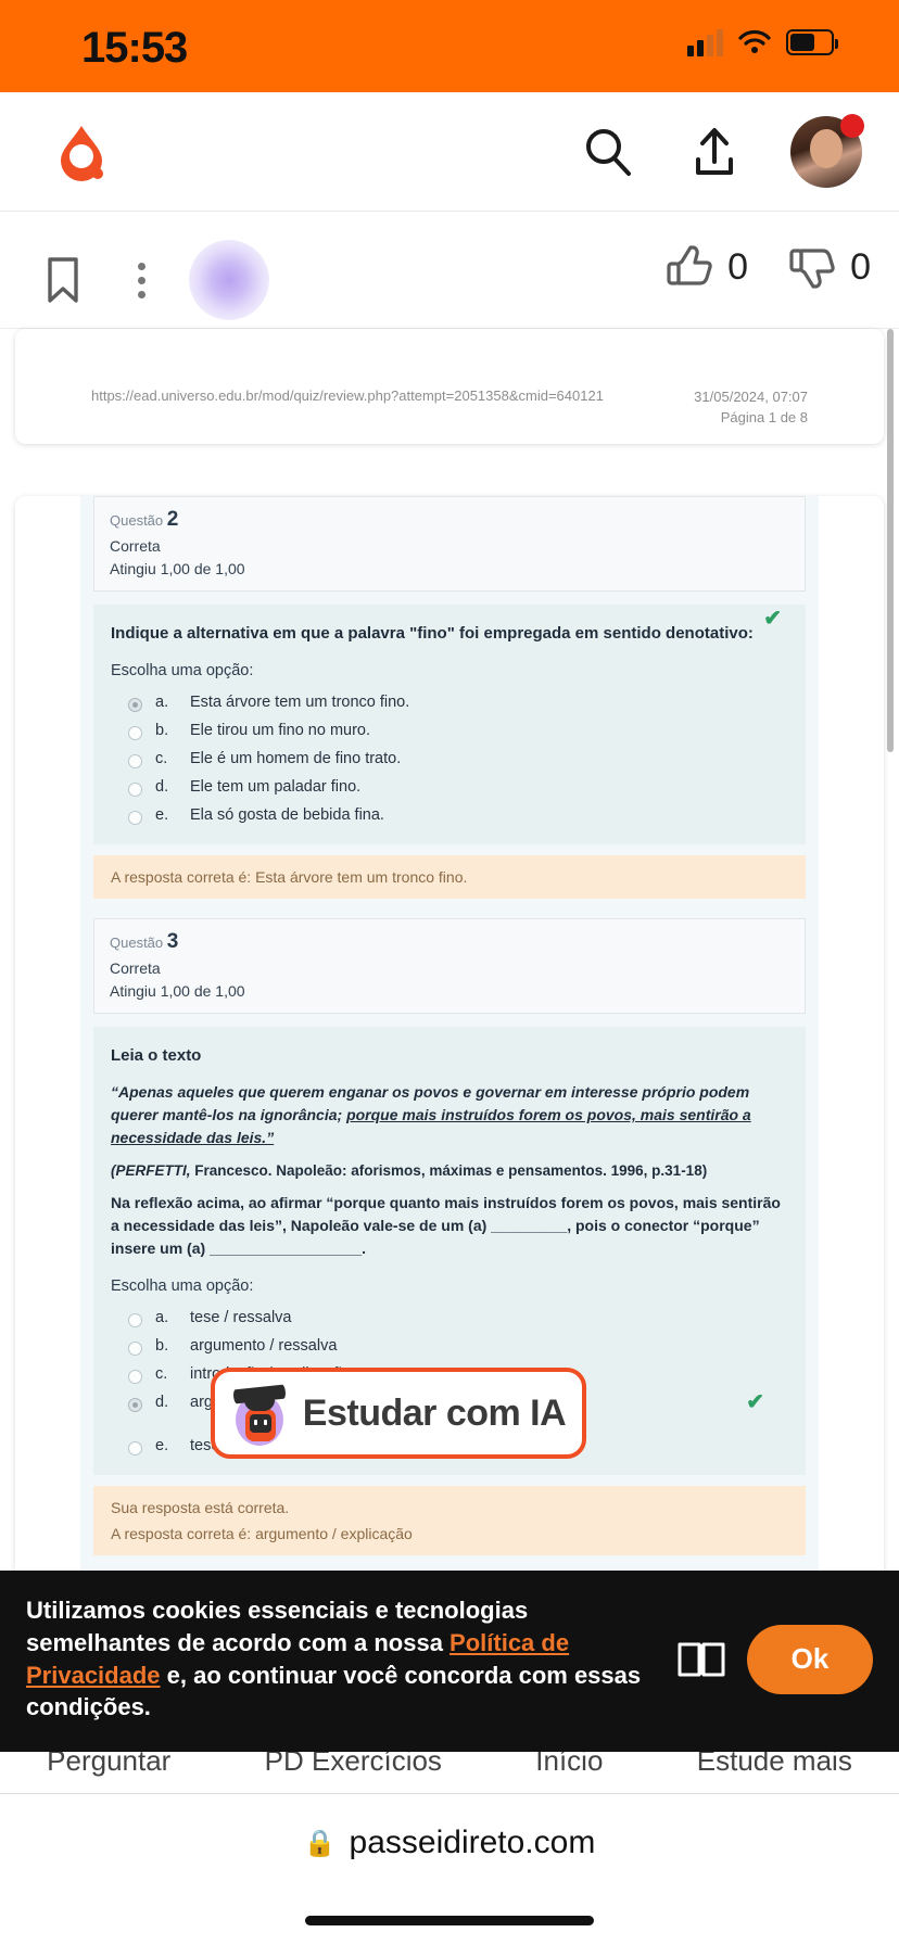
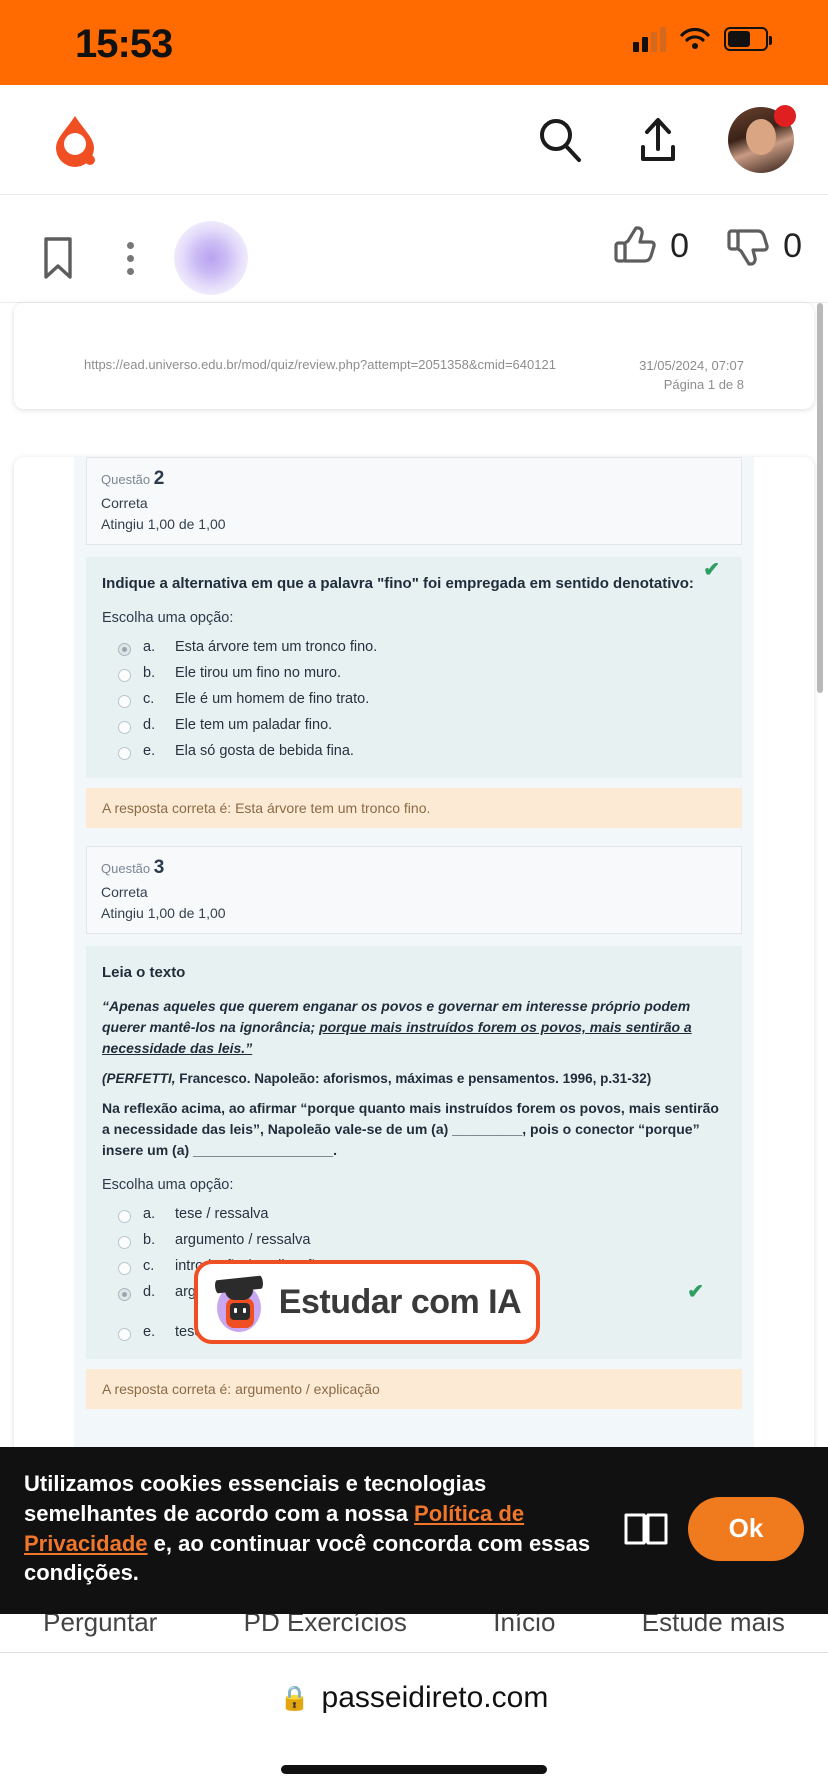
  15:53
  0
  0
  https://ead.universo.edu.br/mod/quiz/review.php?attempt=2051358&cmid=640121
  31/05/2024, 07:07
  Página 1 de 8
  Questão 2
  Correta
  Atingiu 1,00 de 1,00
  Indique a alternativa em que a palavra "fino" foi empregada em sentido denotativo:
  Escolha uma opção:
  a.
  Esta árvore tem um tronco fino.
  ✔
  b.
  Ele tirou um fino no muro.
  c.
  Ele é um homem de fino trato.
  d.
  Ele tem um paladar fino.
  e.
  Ela só gosta de bebida fina.
  A resposta correta é: Esta árvore tem um tronco fino.
  Questão 3
  Correta
  Atingiu 1,00 de 1,00
  Leia o texto
  “Apenas aqueles que querem enganar os povos e governar em interesse próprio podem querer mantê-los na ignorância; porque mais instruídos forem os povos, mais sentirão a necessidade das leis.”
- (PERFETTI, Francesco. Napoleão: aforismos, máximas e pensamentos. 1996, p.31-18)
+ (PERFETTI, Francesco. Napoleão: aforismos, máximas e pensamentos. 1996, p.31-32)
  Na reflexão acima, ao afirmar “porque quanto mais instruídos forem os povos, mais sentirão a necessidade das leis”, Napoleão vale-se de um (a) _________, pois o conector “porque” insere um (a) __________________.
  Escolha uma opção:
  a.
  tese / ressalva
  b.
  argumento / ressalva
  c.
  d.
  ✔
  e.
- Sua resposta está correta.
  A resposta correta é: argumento / explicação
  Estudar com IA
  Perguntar
  PD Exercícios
  Início
  Estude mais
  Utilizamos cookies essenciais e tecnologias semelhantes de acordo com a nossa Política de Privacidade e, ao continuar você concorda com essas condições.
  Ok
  🔒
  passeidireto.com
